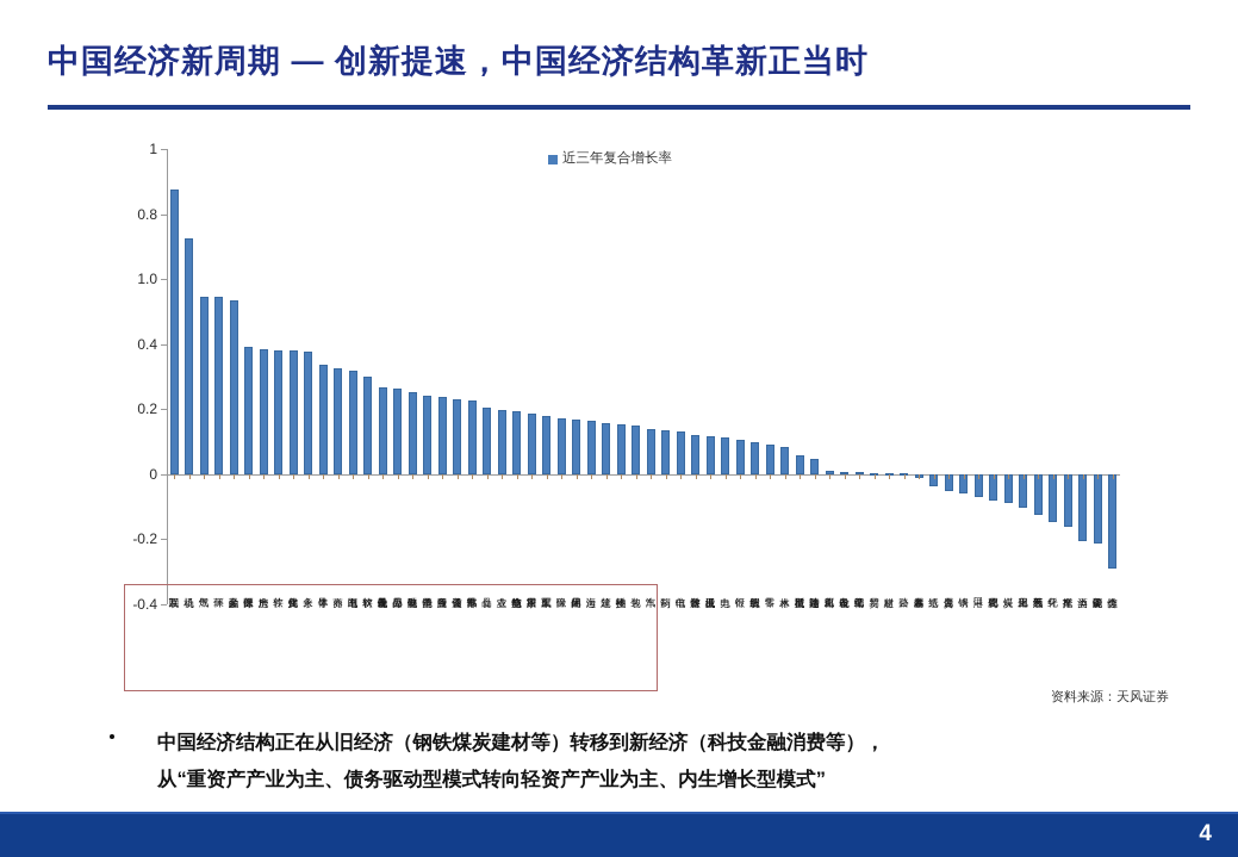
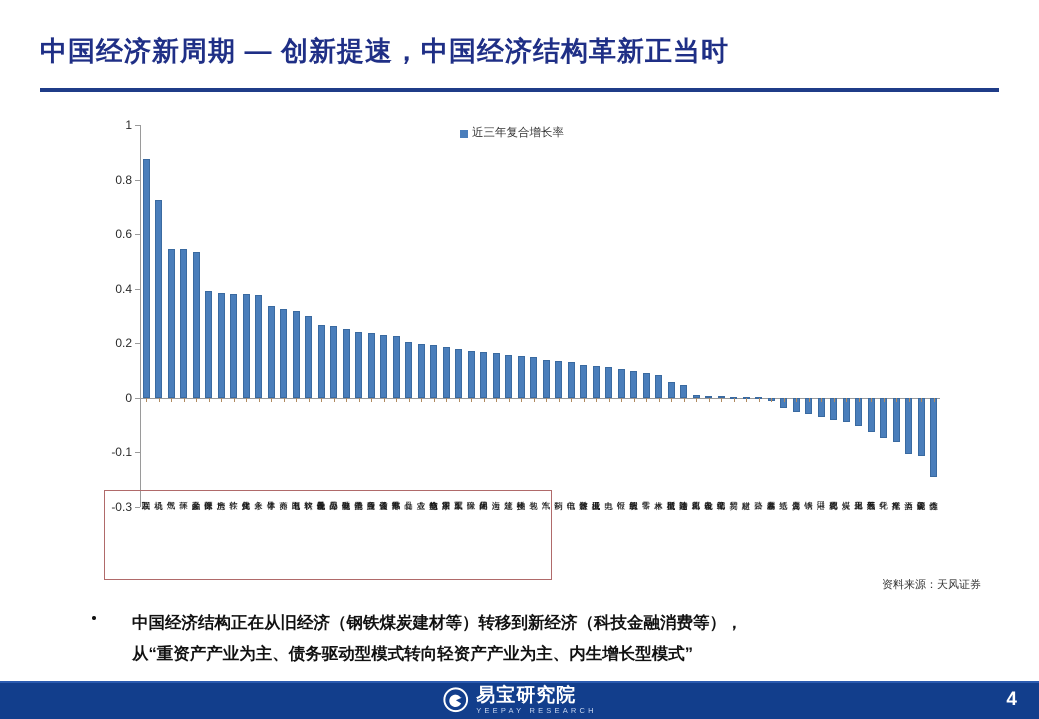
  中国经济新周期 — 创新提速，中国经济结构革新正当时
  近三年复合增长率
  1
  0.8
- 1.0
+ 0.6
  0.4
  0.2
  0
- -0.2
+ -0.1
- -0.4
+ -0.3
  资料来源：天风证券
  中国经济结构正在从旧经济（钢铁煤炭建材等）转移到新经济（科技金融消费等），
  从“重资产产业为主、债务驱动型模式转向轻资产产业为主、内生增长型模式”
+ 易宝研究院
+ YEEPAY RESEARCH
  4
